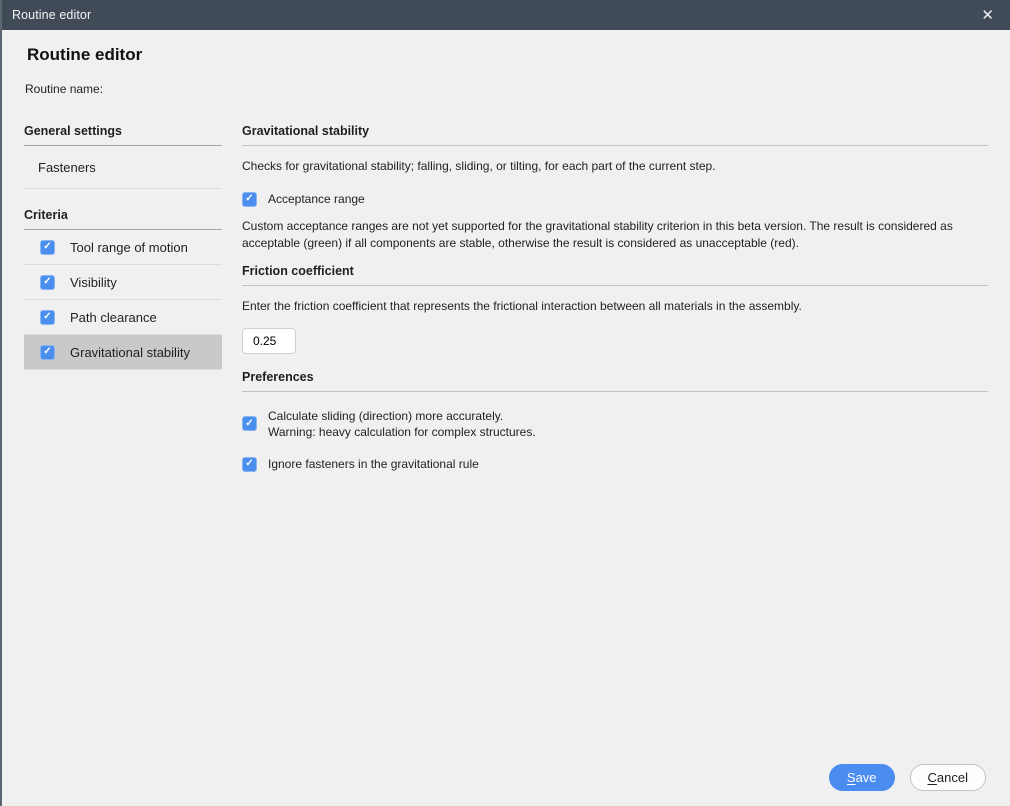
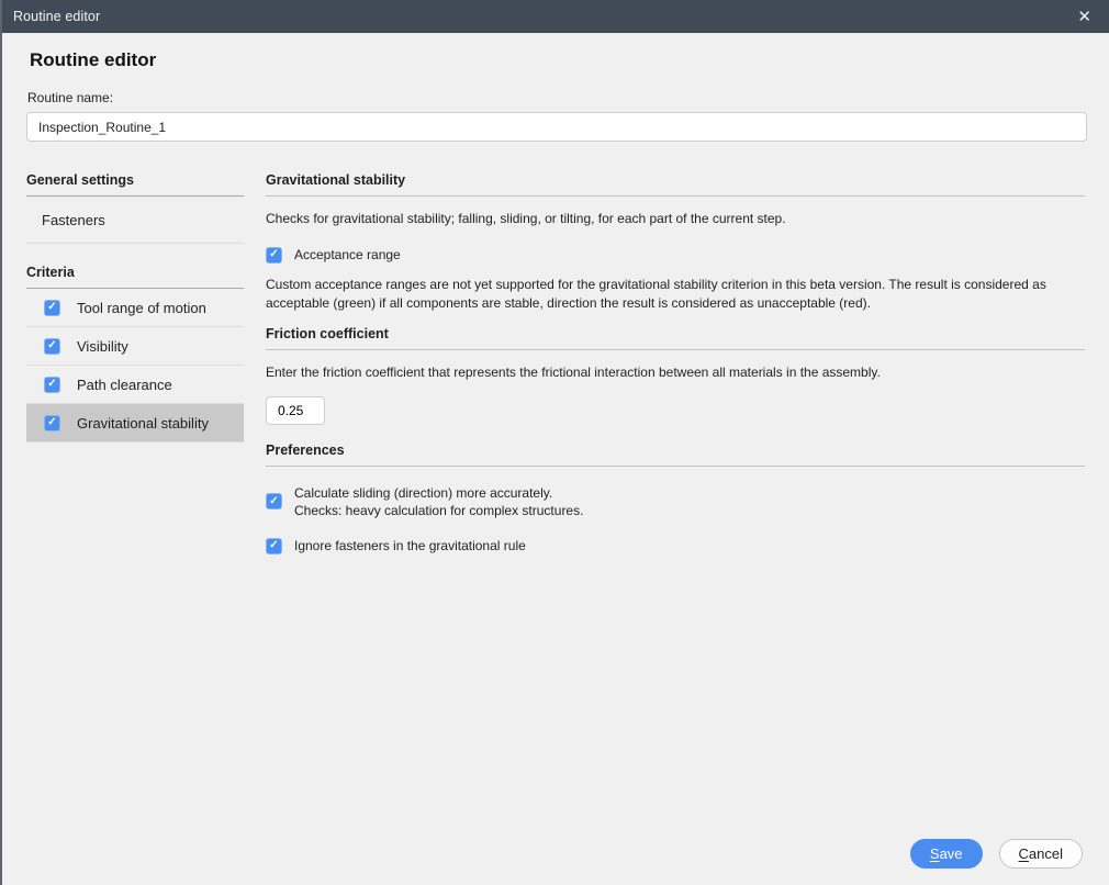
  Routine editor
  ✕
  Routine editor
  Routine name:
+ Inspection_Routine_1
  General settings
  Fasteners
  Criteria
  ✓
  Tool range of motion
  ✓
  Visibility
  ✓
  Path clearance
  ✓
  Gravitational stability
  Gravitational stability
  Checks for gravitational stability; falling, sliding, or tilting, for each part of the current step.
  ✓
  Acceptance range
- Custom acceptance ranges are not yet supported for the gravitational stability criterion in this beta version. The result is considered as acceptable (green) if all components are stable, otherwise the result is considered as unacceptable (red).
+ Custom acceptance ranges are not yet supported for the gravitational stability criterion in this beta version. The result is considered as acceptable (green) if all components are stable, direction the result is considered as unacceptable (red).
  Friction coefficient
  Enter the friction coefficient that represents the frictional interaction between all materials in the assembly.
  0.25
  Preferences
  ✓
  Calculate sliding (direction) more accurately.
- Warning: heavy calculation for complex structures.
+ Checks: heavy calculation for complex structures.
  ✓
  Ignore fasteners in the gravitational rule
  Save
  Cancel
